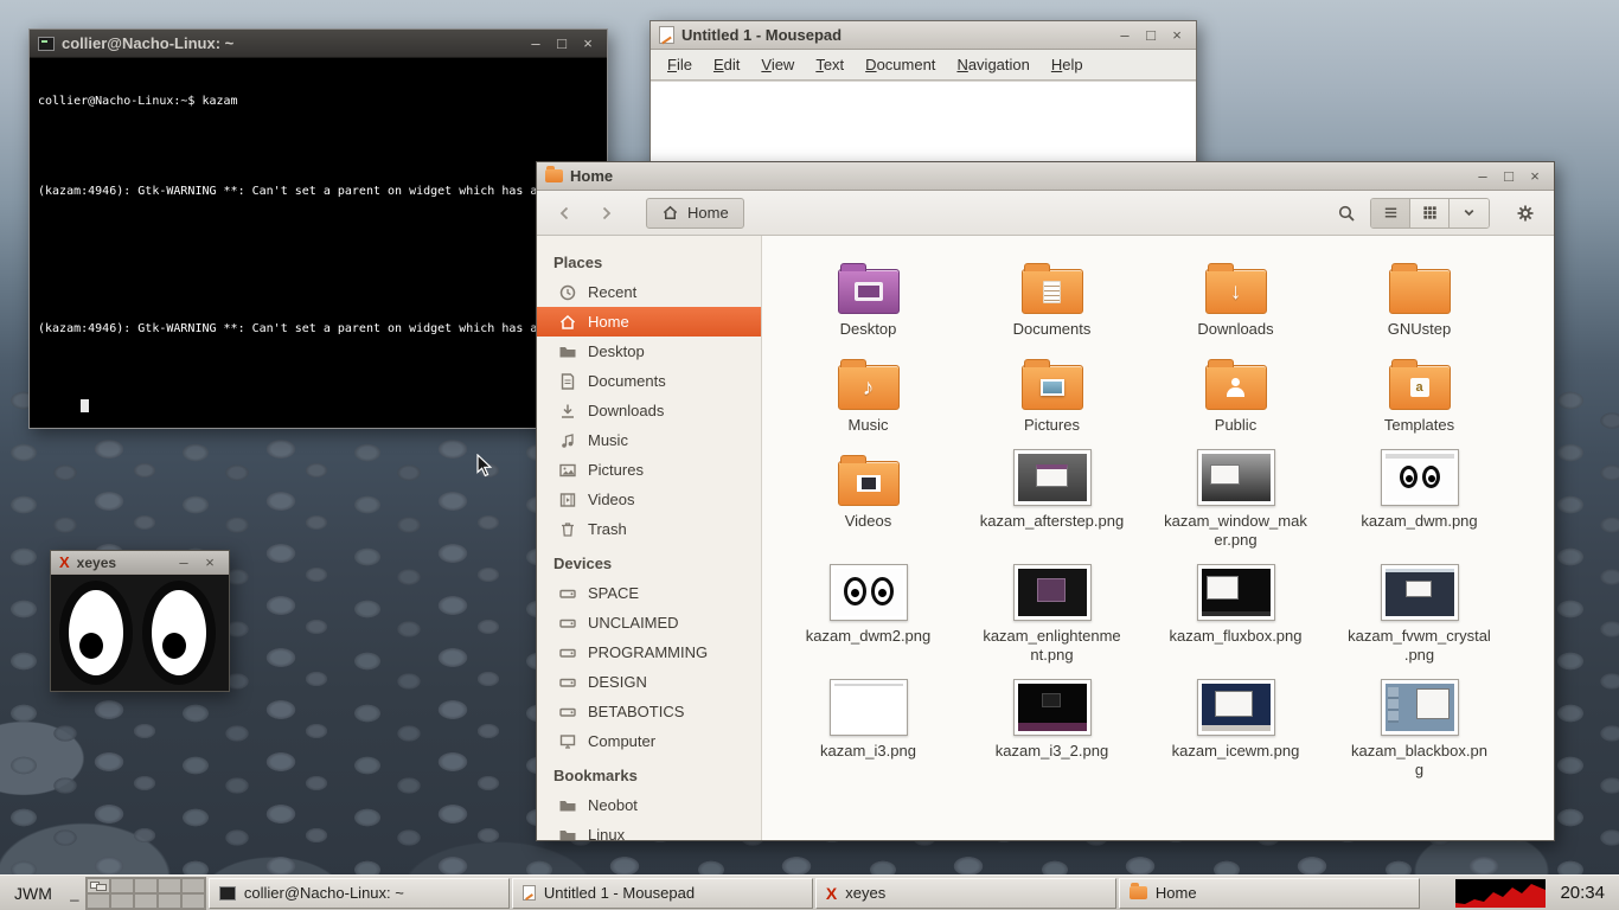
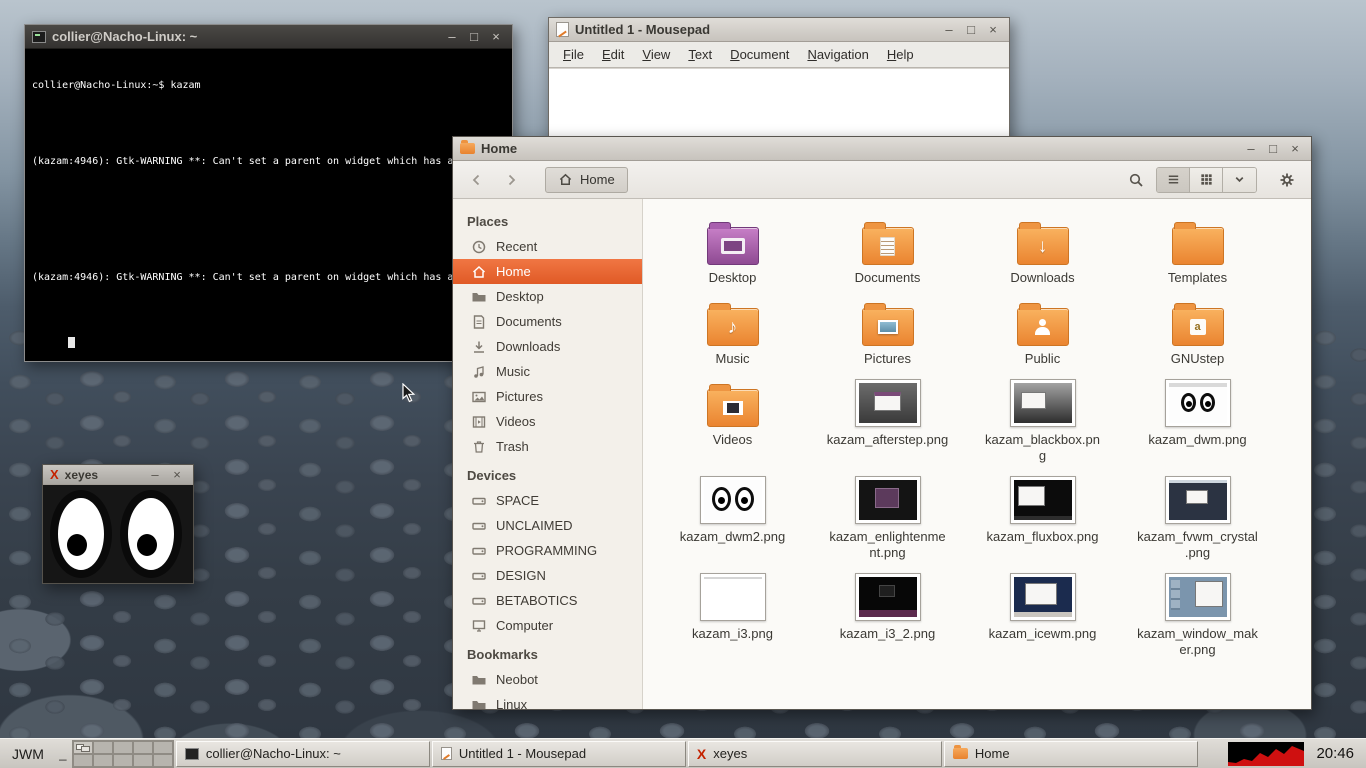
  collier@Nacho-Linux: ~
  –
  □
  ×
  collier@Nacho-Linux:~$ kazam
  (kazam:4946): Gtk-WARNING **: Can't set a parent on widget which has a
  (kazam:4946): Gtk-WARNING **: Can't set a parent on widget which has a
  Untitled 1 - Mousepad
  –
  □
  ×
  File
  Edit
  View
  Text
  Document
  Navigation
  Help
  X
  xeyes
  –
  ×
  Home
  –
  □
  ×
  Home
  Places
  Recent
  Home
  Desktop
  Documents
  Downloads
  Music
  Pictures
  Videos
  Trash
  Devices
  SPACE
  UNCLAIMED
  PROGRAMMING
  DESIGN
  BETABOTICS
  Computer
  Bookmarks
  Neobot
  Linux
  Desktop
  Documents
  ↓
  Downloads
- GNUstep
+ Templates
  ♪
  Music
  Pictures
  Public
  a
- Templates
+ GNUstep
  Videos
  kazam_afterstep.png
- kazam_window_maker.png
+ kazam_blackbox.png
  kazam_dwm.png
  kazam_dwm2.png
  kazam_enlightenment.png
  kazam_fluxbox.png
  kazam_fvwm_crystal.png
  kazam_i3.png
  kazam_i3_2.png
  kazam_icewm.png
- kazam_blackbox.png
+ kazam_window_maker.png
  JWM
  _
  collier@Nacho-Linux: ~
  Untitled 1 - Mousepad
  X
  xeyes
  Home
- 20:34
+ 20:46
